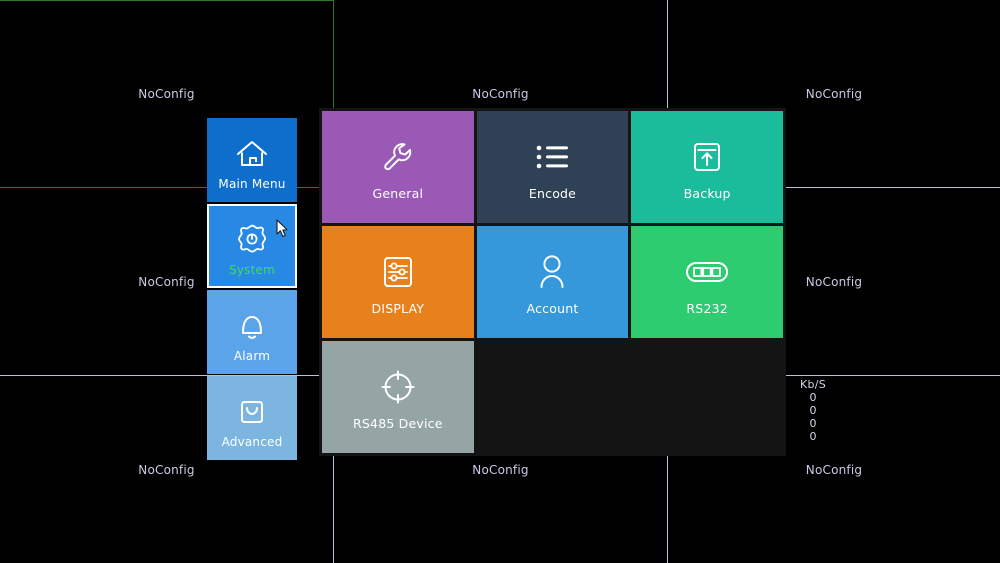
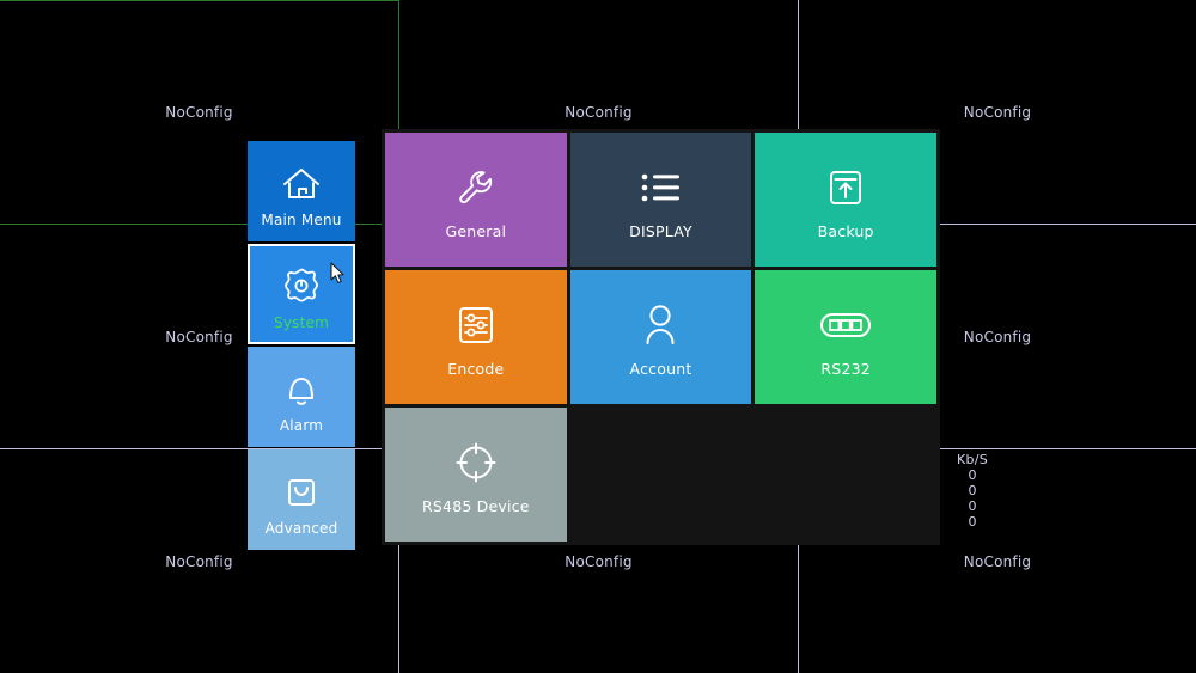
  NoConfig
  NoConfig
  NoConfig
  NoConfig
  NoConfig
  NoConfig
  NoConfig
  NoConfig
  Kb/S
  0
  0
  0
  0
  Main Menu
  System
  Alarm
  Advanced
  General
- Encode
+ DISPLAY
  Backup
- DISPLAY
+ Encode
  Account
  RS232
  RS485 Device
